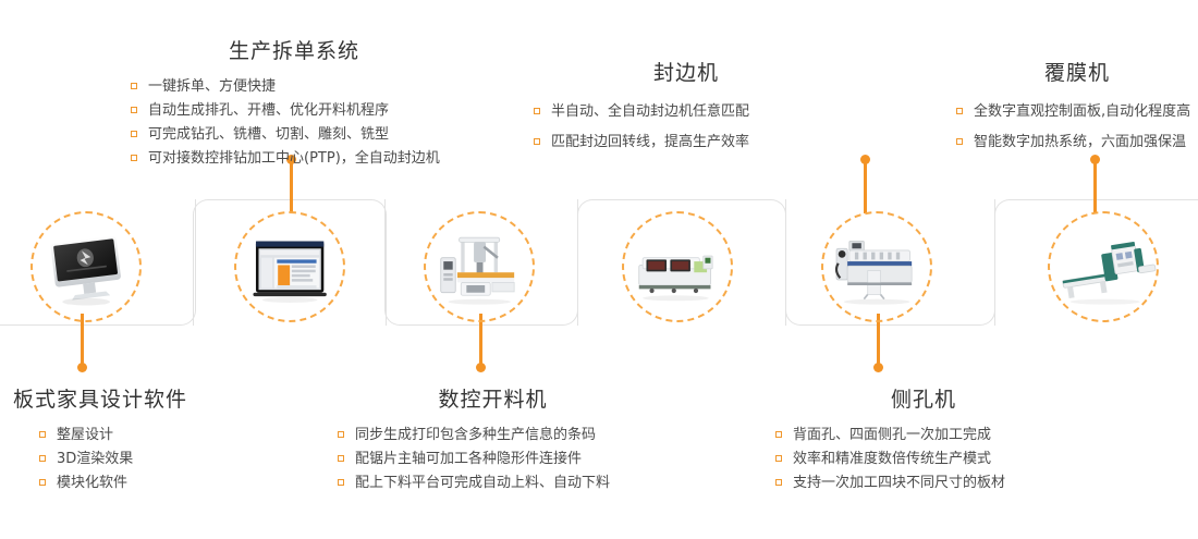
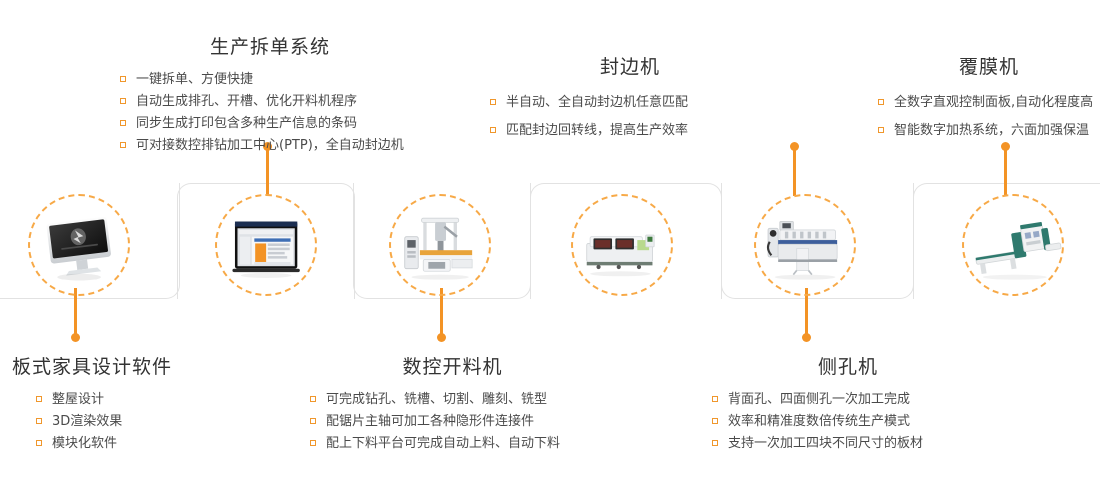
  生产拆单系统
  一键拆单、方便快捷
  自动生成排孔、开槽、优化开料机程序
- 可完成钻孔、铣槽、切割、雕刻、铣型
+ 同步生成打印包含多种生产信息的条码
  可对接数控排钻加工中心(PTP)，全自动封边机
  封边机
  半自动、全自动封边机任意匹配
  匹配封边回转线，提高生产效率
  覆膜机
  全数字直观控制面板,自动化程度高
  智能数字加热系统，六面加强保温
  板式家具设计软件
  整屋设计
  3D渲染效果
  模块化软件
  数控开料机
- 同步生成打印包含多种生产信息的条码
+ 可完成钻孔、铣槽、切割、雕刻、铣型
  配锯片主轴可加工各种隐形件连接件
  配上下料平台可完成自动上料、自动下料
  侧孔机
  背面孔、四面侧孔一次加工完成
  效率和精准度数倍传统生产模式
  支持一次加工四块不同尺寸的板材
